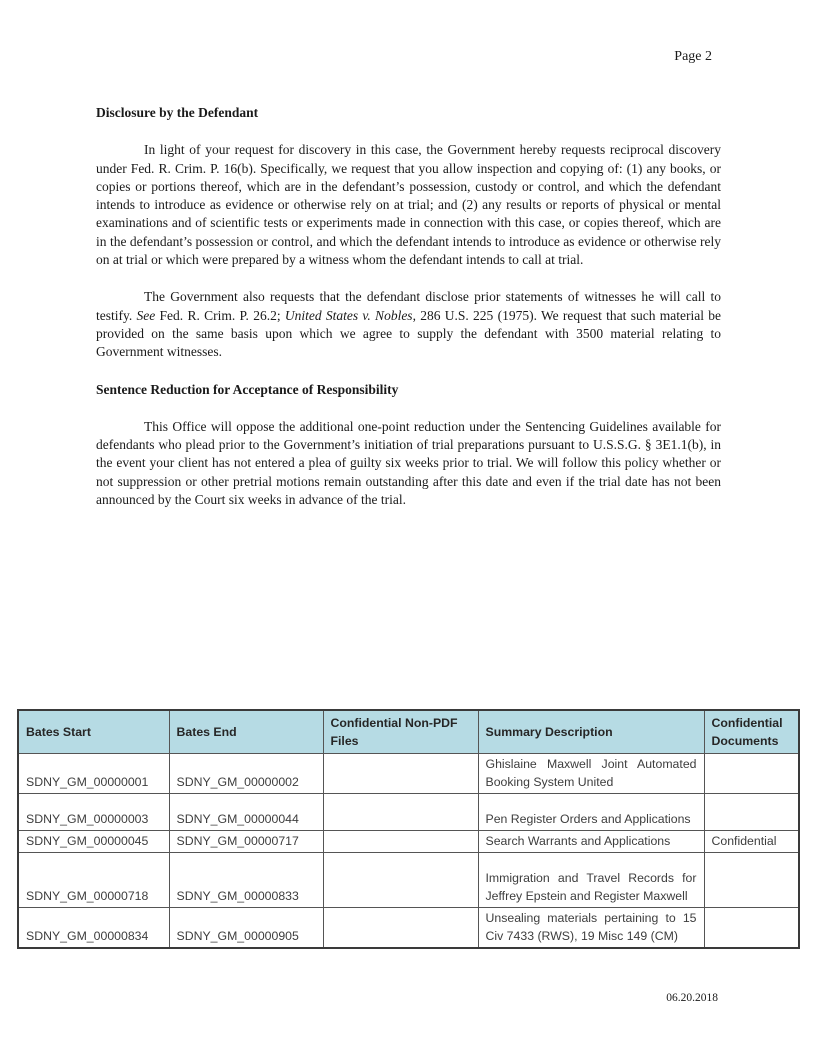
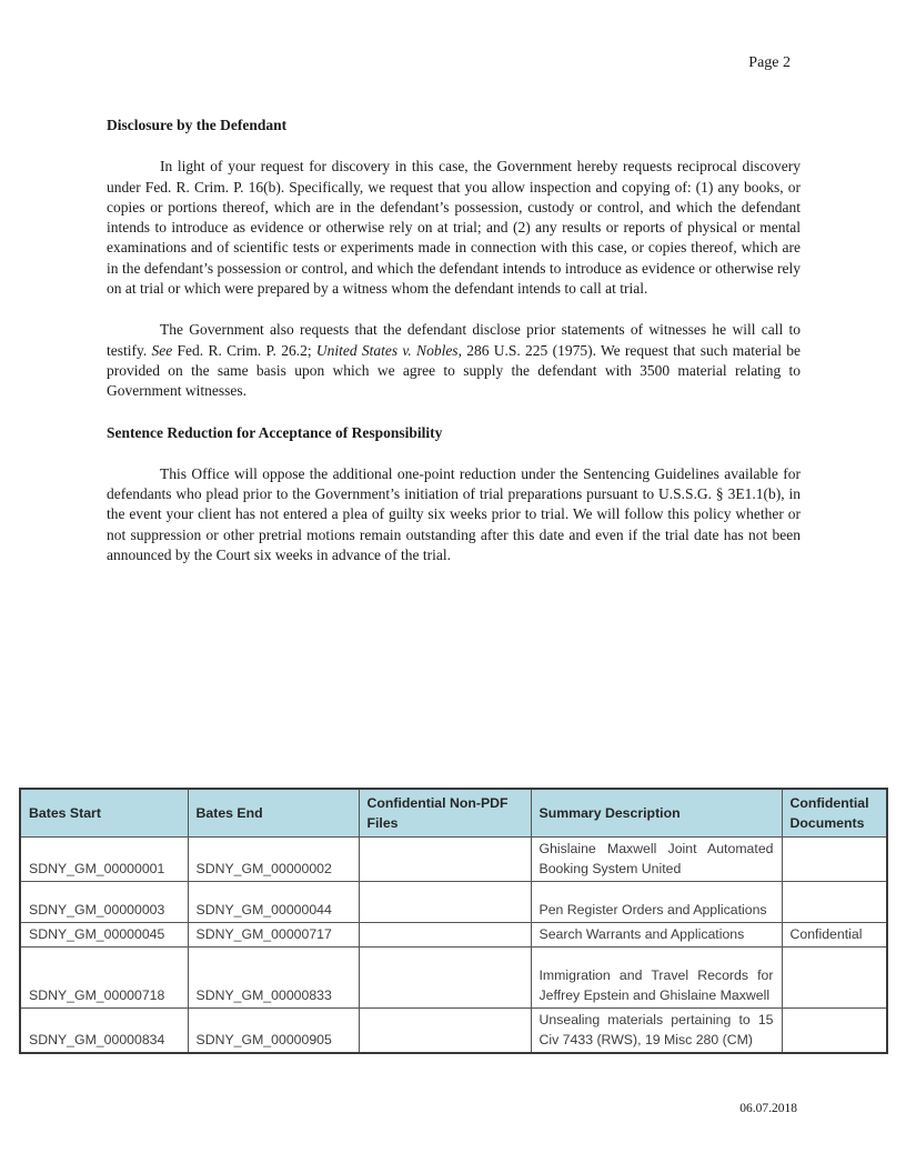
  Page 2
  Disclosure by the Defendant
  In light of your request for discovery in this case, the Government hereby requests reciprocal discovery under Fed. R. Crim. P. 16(b). Specifically, we request that you allow inspection and copying of: (1) any books, or copies or portions thereof, which are in the defendant’s possession, custody or control, and which the defendant intends to introduce as evidence or otherwise rely on at trial; and (2) any results or reports of physical or mental examinations and of scientific tests or experiments made in connection with this case, or copies thereof, which are in the defendant’s possession or control, and which the defendant intends to introduce as evidence or otherwise rely on at trial or which were prepared by a witness whom the defendant intends to call at trial.
  The Government also requests that the defendant disclose prior statements of witnesses he will call to testify. See Fed. R. Crim. P. 26.2; United States v. Nobles, 286 U.S. 225 (1975). We request that such material be provided on the same basis upon which we agree to supply the defendant with 3500 material relating to Government witnesses.
  Sentence Reduction for Acceptance of Responsibility
  This Office will oppose the additional one-point reduction under the Sentencing Guidelines available for defendants who plead prior to the Government’s initiation of trial preparations pursuant to U.S.S.G. § 3E1.1(b), in the event your client has not entered a plea of guilty six weeks prior to trial. We will follow this policy whether or not suppression or other pretrial motions remain outstanding after this date and even if the trial date has not been announced by the Court six weeks in advance of the trial.
  Bates Start	Bates End	Confidential Non-PDF Files	Summary Description	Confidential Documents
  SDNY_GM_00000001	SDNY_GM_00000002		Ghislaine Maxwell Joint Automated Booking System United
  SDNY_GM_00000003	SDNY_GM_00000044		Pen Register Orders and Applications
  SDNY_GM_00000045	SDNY_GM_00000717		Search Warrants and Applications	Confidential
- SDNY_GM_00000718	SDNY_GM_00000833		Immigration and Travel Records for Jeffrey Epstein and Register Maxwell
+ SDNY_GM_00000718	SDNY_GM_00000833		Immigration and Travel Records for Jeffrey Epstein and Ghislaine Maxwell
- SDNY_GM_00000834	SDNY_GM_00000905		Unsealing materials pertaining to 15 Civ 7433 (RWS), 19 Misc 149 (CM)
+ SDNY_GM_00000834	SDNY_GM_00000905		Unsealing materials pertaining to 15 Civ 7433 (RWS), 19 Misc 280 (CM)
- 06.20.2018
+ 06.07.2018
